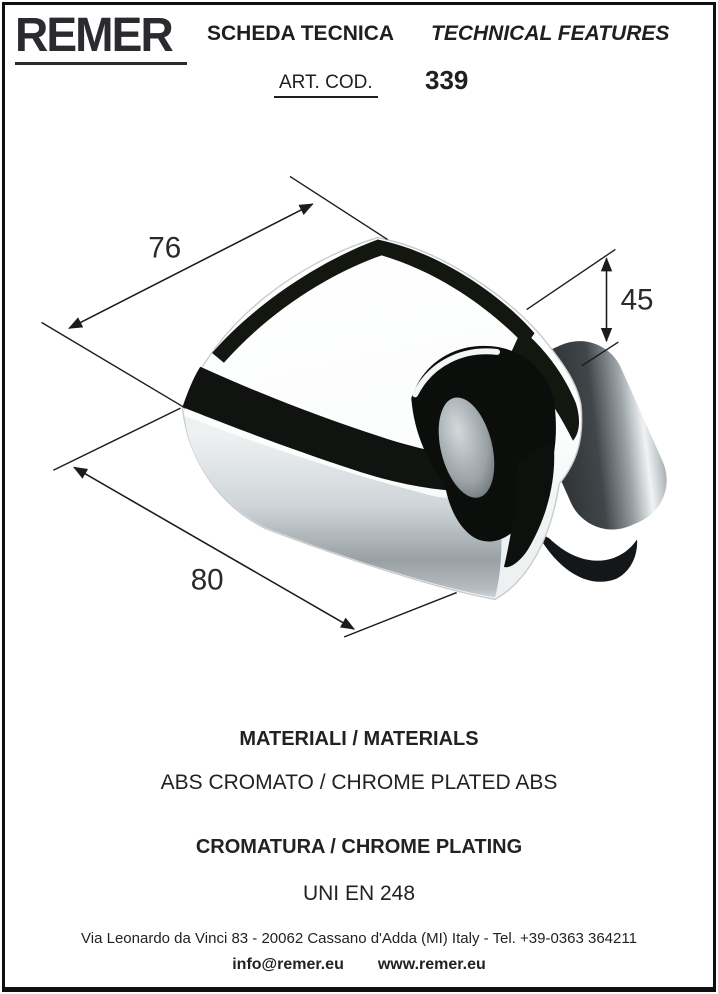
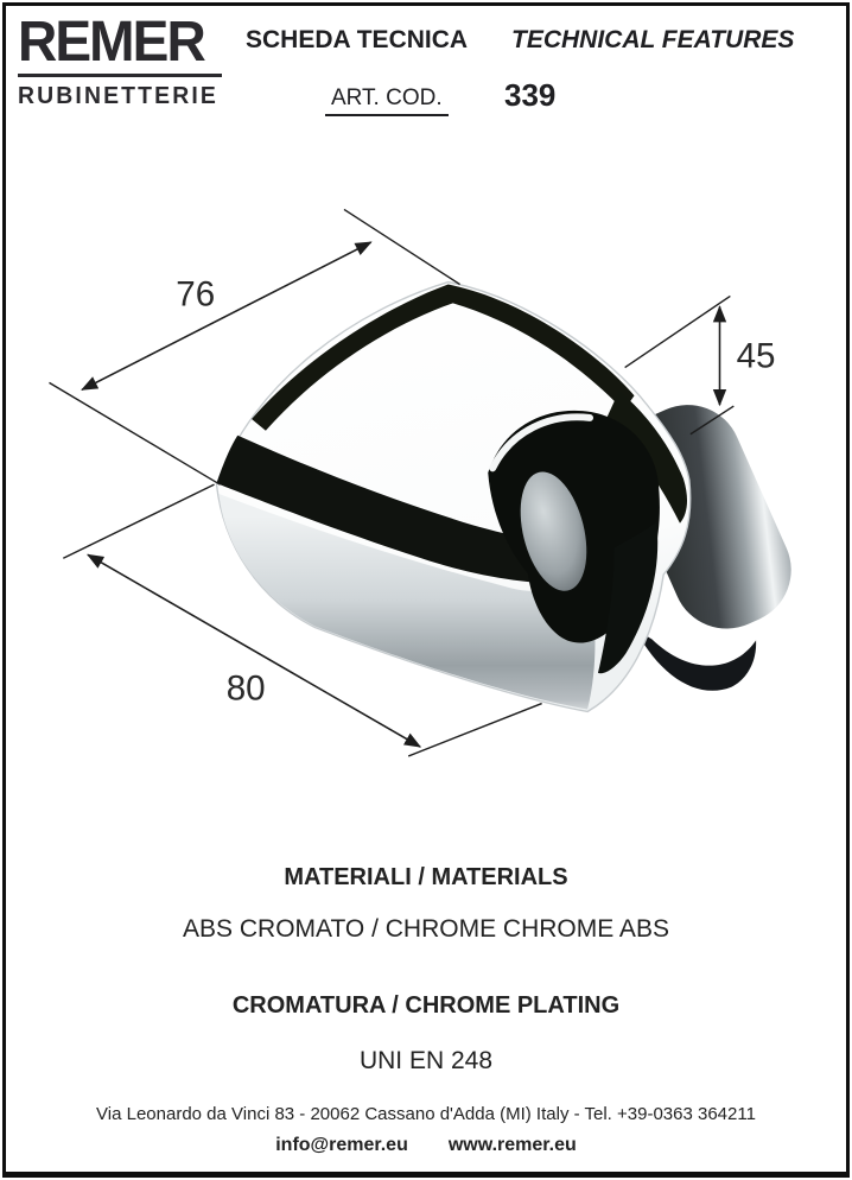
  REMER
+ RUBINETTERIE
  SCHEDA TECNICA
  TECHNICAL FEATURES
  ART. COD.
  339
  76
  45
  80
  MATERIALI / MATERIALS
- ABS CROMATO / CHROME PLATED ABS
+ ABS CROMATO / CHROME CHROME ABS
  CROMATURA / CHROME PLATING
  UNI EN 248
  Via Leonardo da Vinci 83 - 20062 Cassano d'Adda (MI) Italy - Tel. +39-0363 364211
  info@remer.eu www.remer.eu
